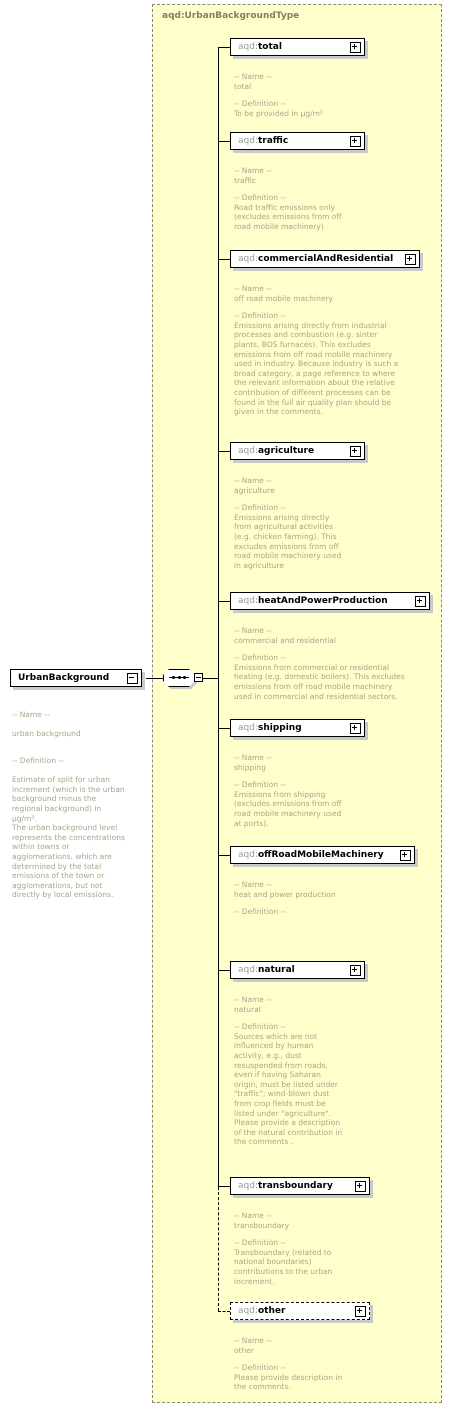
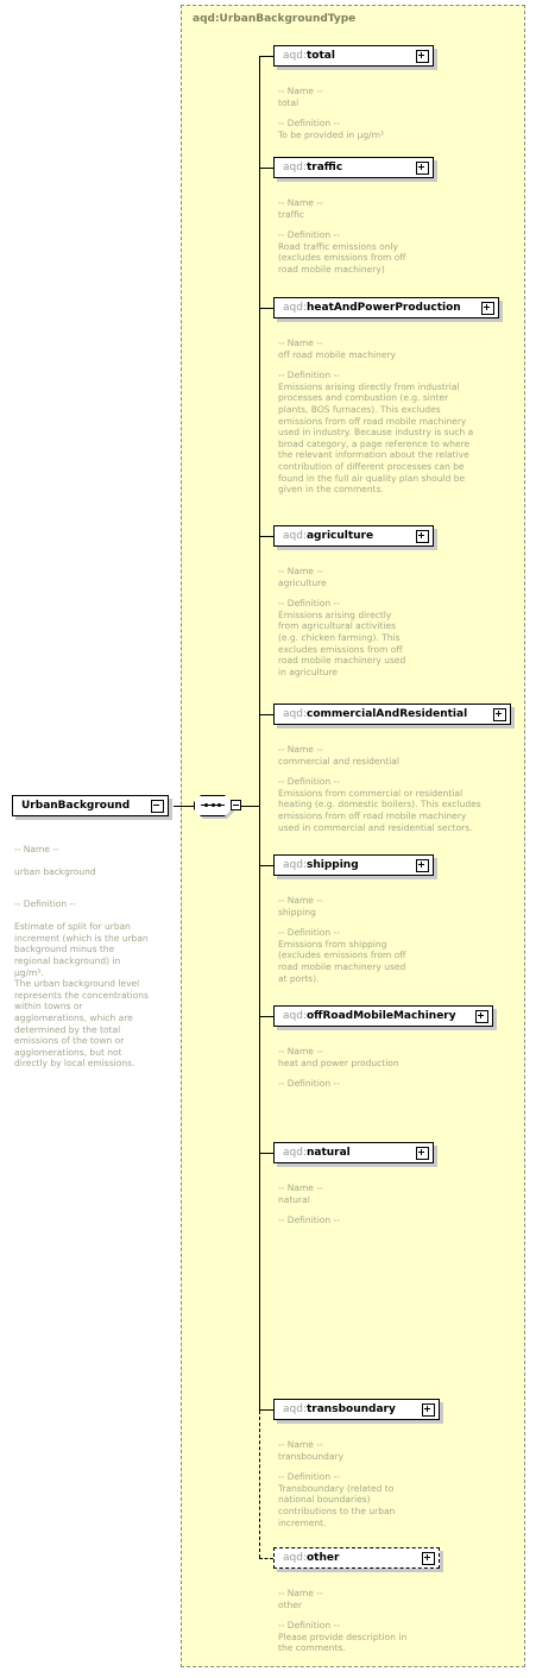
  aqd:UrbanBackgroundType
  UrbanBackground
  -- Name --
  urban background
  -- Definition --
  Estimate of split for urban
  increment (which is the urban
  background minus the
  regional background) in
  µg/m³.
  The urban background level
  represents the concentrations
  within towns or
  agglomerations, which are
  determined by the total
  emissions of the town or
  agglomerations, but not
  directly by local emissions.
  aqd:
  total
  -- Name --
  total
  -- Definition --
  To be provided in µg/m³
  aqd:
  traffic
  -- Name --
  traffic
  -- Definition --
  Road traffic emissions only
  (excludes emissions from off
  road mobile machinery)
  aqd:
- commercialAndResidential
+ heatAndPowerProduction
  -- Name --
  off road mobile machinery
  -- Definition --
  Emissions arising directly from industrial
  processes and combustion (e.g. sinter
  plants, BOS furnaces). This excludes
  emissions from off road mobile machinery
  used in industry. Because industry is such a
  broad category, a page reference to where
  the relevant information about the relative
  contribution of different processes can be
  found in the full air quality plan should be
  given in the comments.
  aqd:
  agriculture
  -- Name --
  agriculture
  -- Definition --
  Emissions arising directly
  from agricultural activities
  (e.g. chicken farming). This
  excludes emissions from off
  road mobile machinery used
  in agriculture
  aqd:
- heatAndPowerProduction
+ commercialAndResidential
  -- Name --
  commercial and residential
  -- Definition --
  Emissions from commercial or residential
  heating (e.g. domestic boilers). This excludes
  emissions from off road mobile machinery
  used in commercial and residential sectors.
  aqd:
  shipping
  -- Name --
  shipping
  -- Definition --
  Emissions from shipping
  (excludes emissions from off
  road mobile machinery used
  at ports).
  aqd:
  offRoadMobileMachinery
  -- Name --
  heat and power production
  -- Definition --
  aqd:
  natural
  -- Name --
  natural
  -- Definition --
- Sources which are not
- influenced by human
- activity, e.g., dust
- resuspended from roads,
- even if having Saharan
- origin, must be listed under
- "traffic"; wind-blown dust
- from crop fields must be
- listed under "agriculture".
- Please provide a description
- of the natural contribution in
- the comments .
  aqd:
  transboundary
  -- Name --
  transboundary
  -- Definition --
  Transboundary (related to
  national boundaries)
  contributions to the urban
  increment.
  aqd:
  other
  -- Name --
  other
  -- Definition --
  Please provide description in
  the comments.
